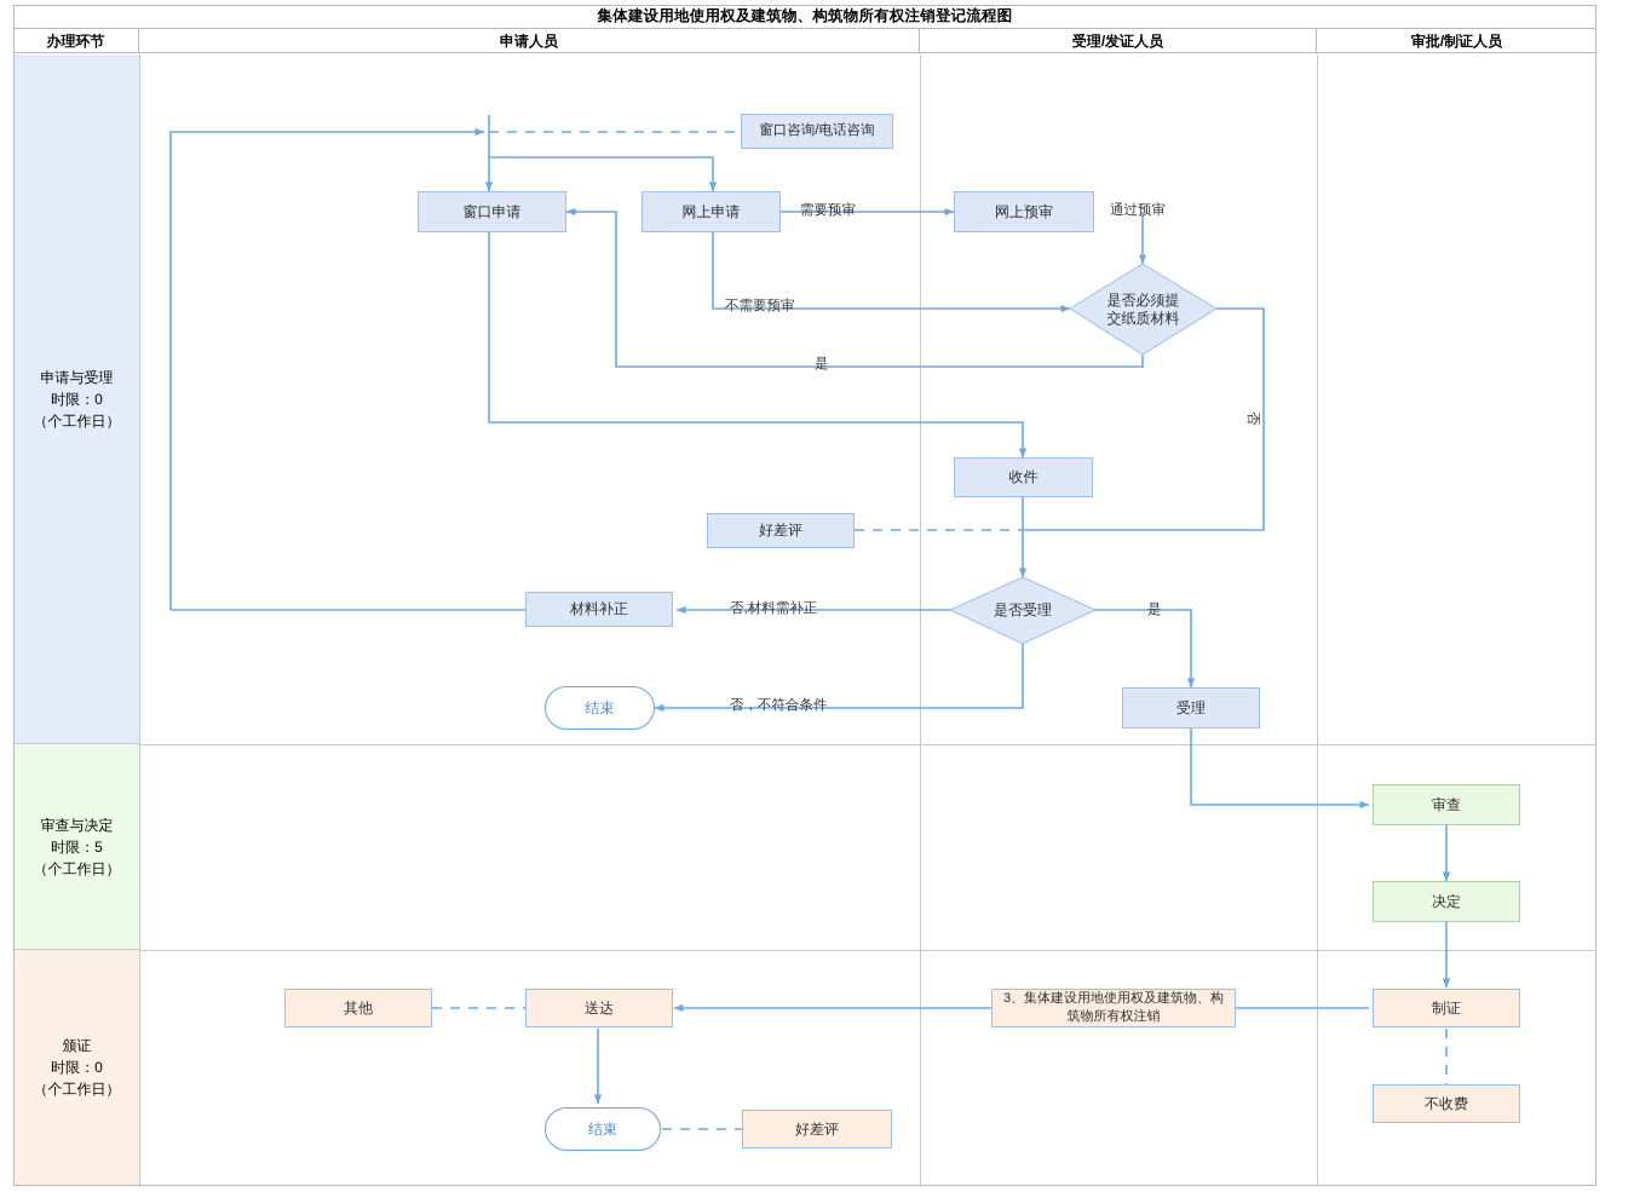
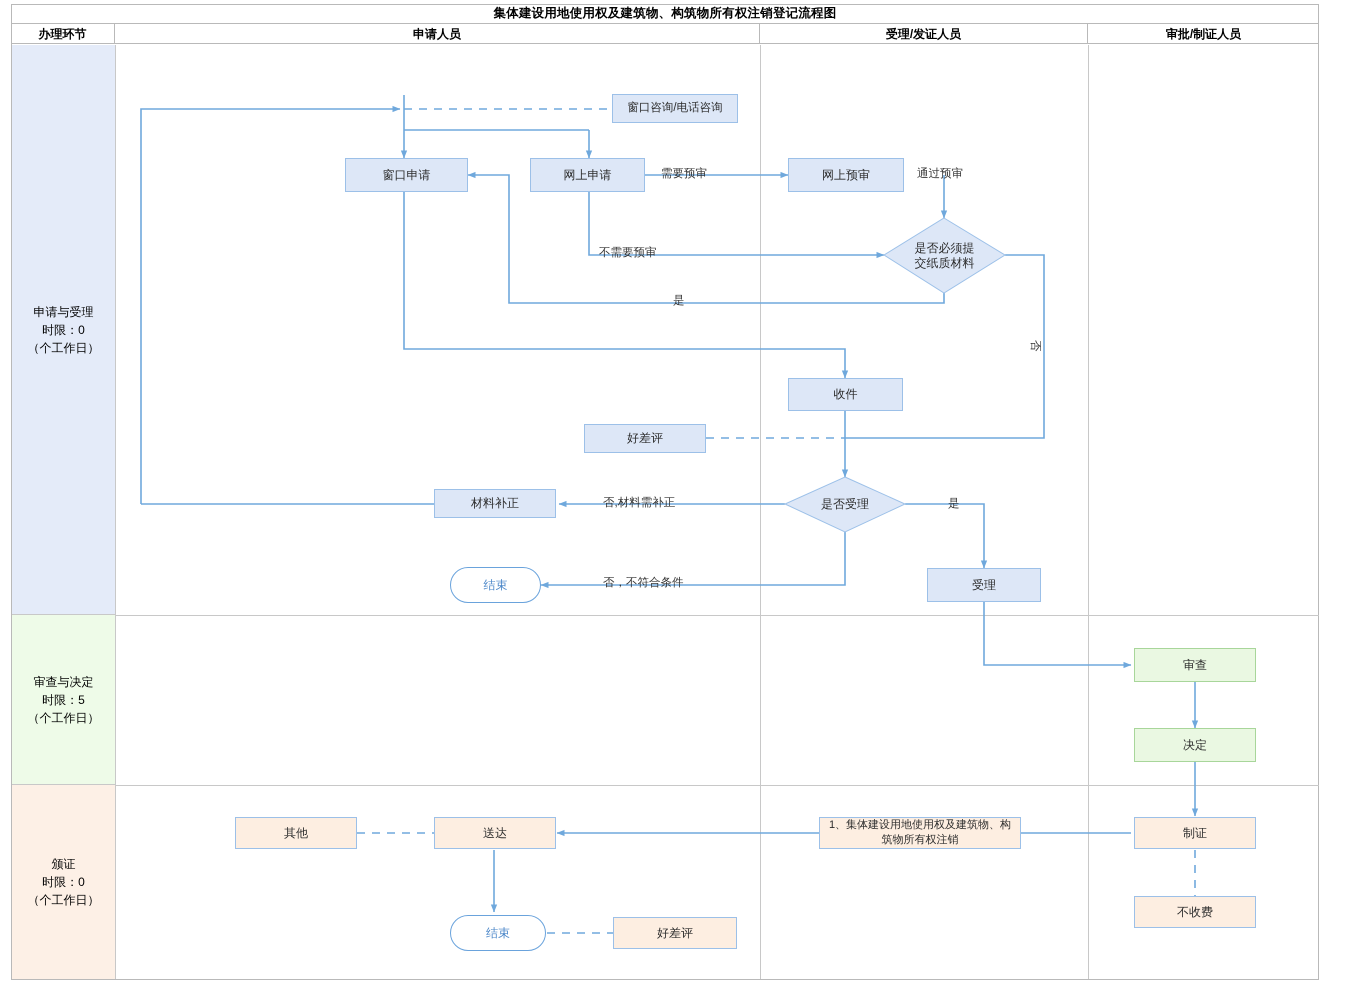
  集体建设用地使用权及建筑物、构筑物所有权注销登记流程图
  办理环节
  申请人员
  受理/发证人员
  审批/制证人员
  申请与受理
  时限：0
  （个工作日）
  审查与决定
  时限：5
  （个工作日）
  颁证
  时限：0
  （个工作日）
  窗口咨询/电话咨询
  窗口申请
  网上申请
  网上预审
  是否必须提
  交纸质材料
  收件
  好差评
  是否受理
  材料补正
  结束
  受理
  审查
  决定
  其他
  送达
- 3、集体建设用地使用权及建筑物、构筑物所有权注销
+ 1、集体建设用地使用权及建筑物、构筑物所有权注销
  制证
  不收费
  结束
  好差评
  需要预审
  通过预审
  不需要预审
  是
  否,材料需补正
  是
  否，不符合条件
